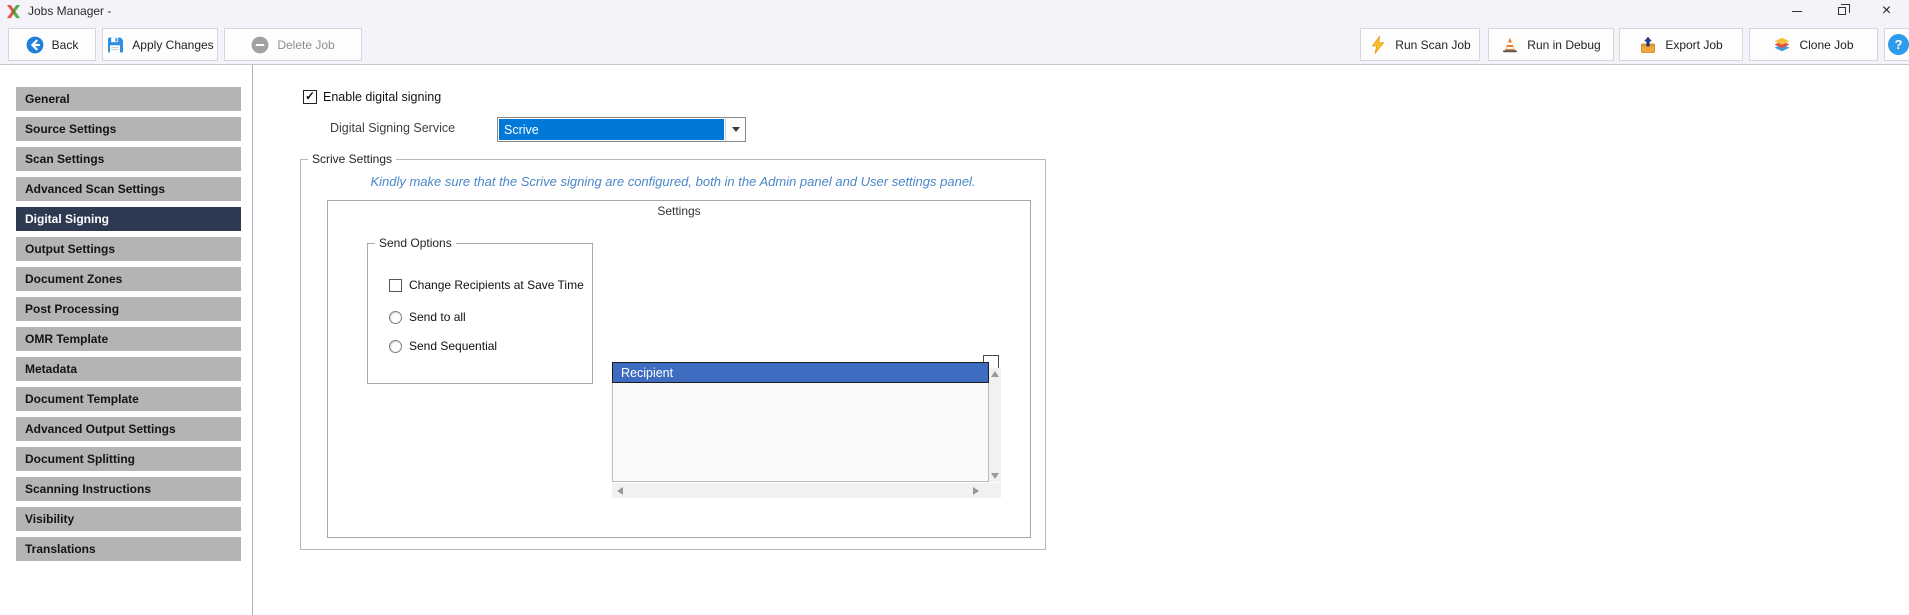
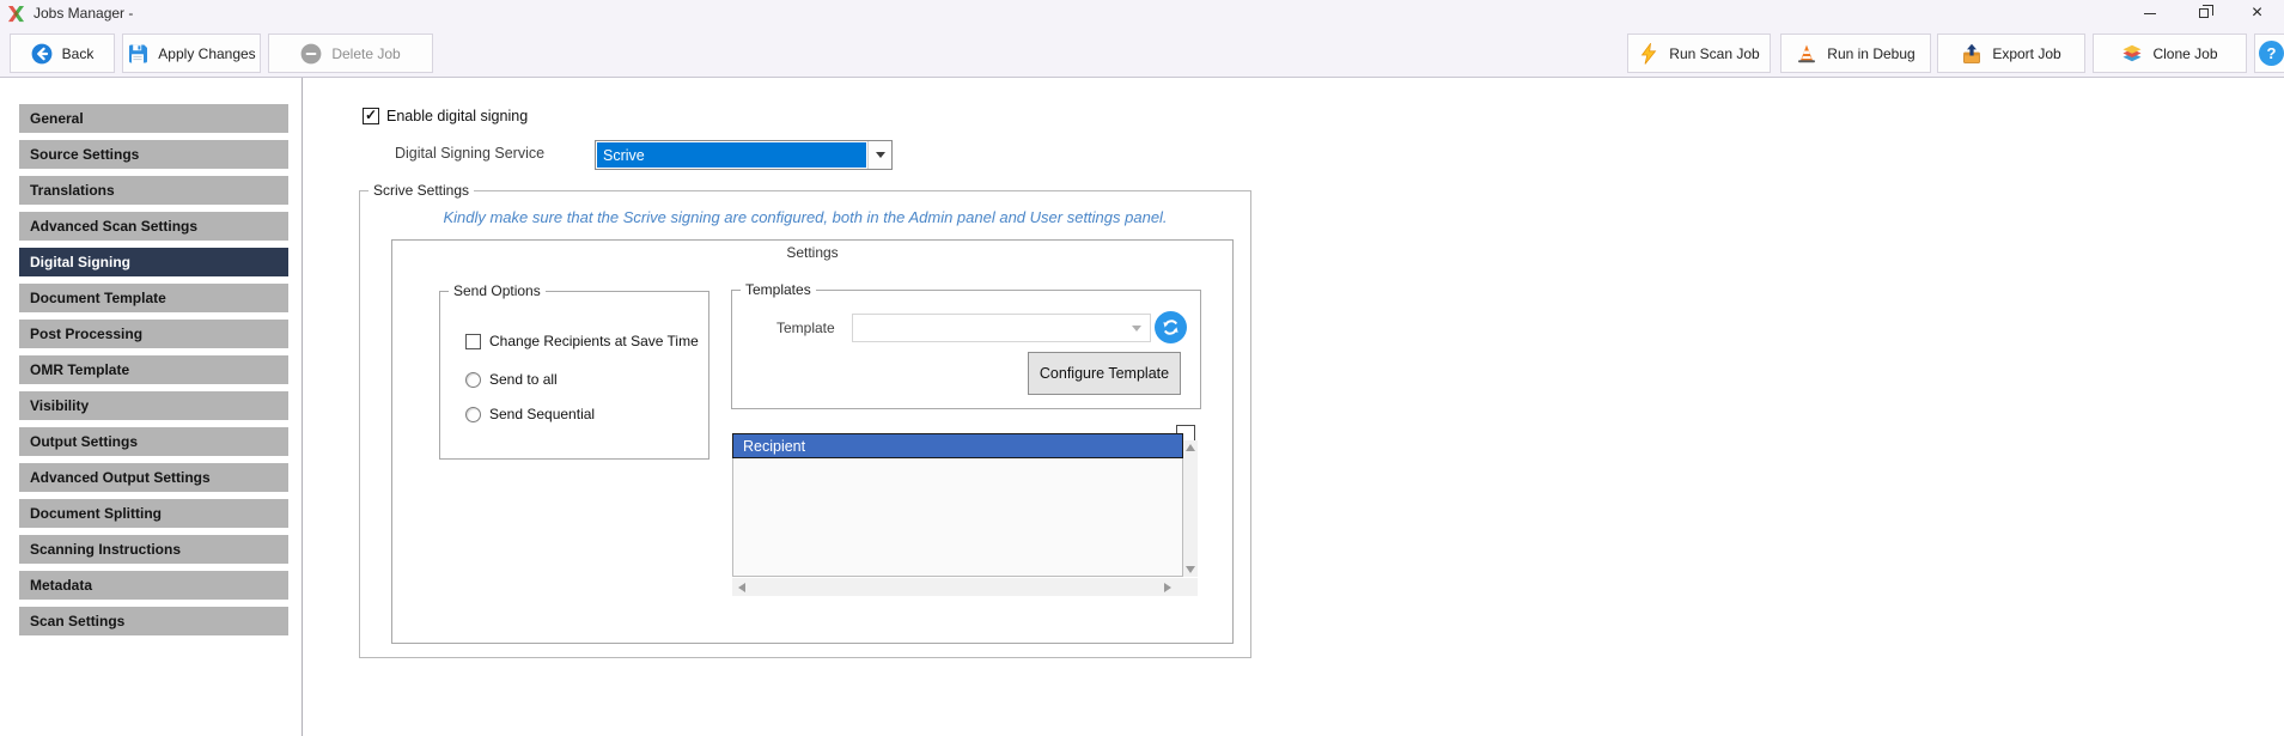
  Jobs Manager -
  ×
  Back
  Apply Changes
  Delete Job
  Run Scan Job
  Run in Debug
  Export Job
  Clone Job
  ?
  General
  Source Settings
- Scan Settings
+ Translations
  Advanced Scan Settings
  Digital Signing
- Output Settings
+ Document Template
- Document Zones
  Post Processing
  OMR Template
- Metadata
+ Visibility
- Document Template
+ Output Settings
  Advanced Output Settings
  Document Splitting
  Scanning Instructions
- Visibility
+ Metadata
- Translations
+ Scan Settings
  ✓
  Enable digital signing
  Digital Signing Service
  Scrive
  Scrive Settings
  Kindly make sure that the Scrive signing are configured, both in the Admin panel and User settings panel.
  Settings
  Send Options
  Change Recipients at Save Time
  Send to all
  Send Sequential
+ Templates
+ Template
+ Configure Template
  Recipient
